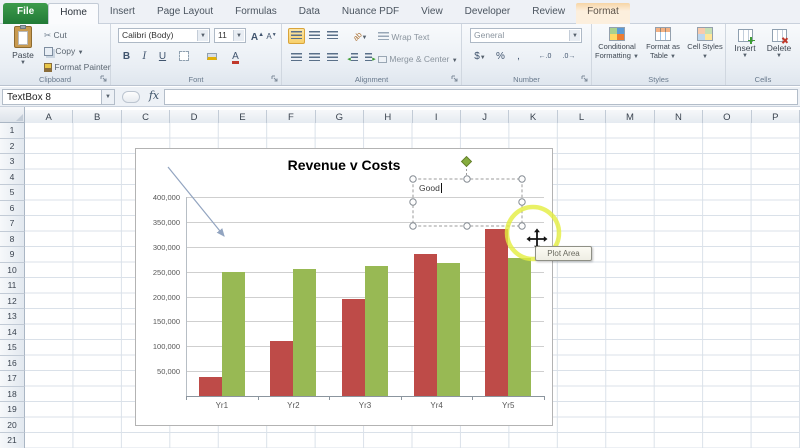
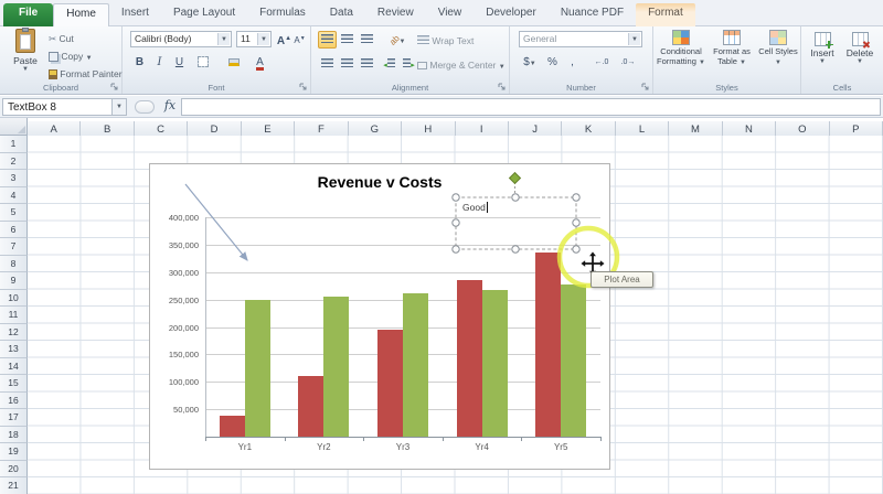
  File
  Home
  Insert
  Page Layout
  Formulas
  Data
- Nuance PDF
+ Review
  View
  Developer
- Review
+ Nuance PDF
  Format
  Paste
  ✂ Cut
  Copy
  Format Painter
  Clipboard
  Calibri (Body)
  11
  B
  I
  U
  A
  Font
  Wrap Text
  Merge & Center
  Alignment
  General
  %
  ,
  Number
  Conditional Formatting
  Format as Table
  Cell Styles
  Styles
  Insert
  Delete
  Cells
  TextBox 8
  fx
  A B C D E F G H I J K L M N O P
  1
  2
  3
  4
  5
  6
  7
  8
  9
  10
  11
  12
  13
  14
  15
  16
  17
  18
  19
  20
  21
  Revenue v Costs
  400,000
  350,000
  300,000
  250,000
  200,000
  150,000
  100,000
  50,000
  Yr1
  Yr2
  Yr3
  Yr4
  Yr5
  Good
  Plot Area
